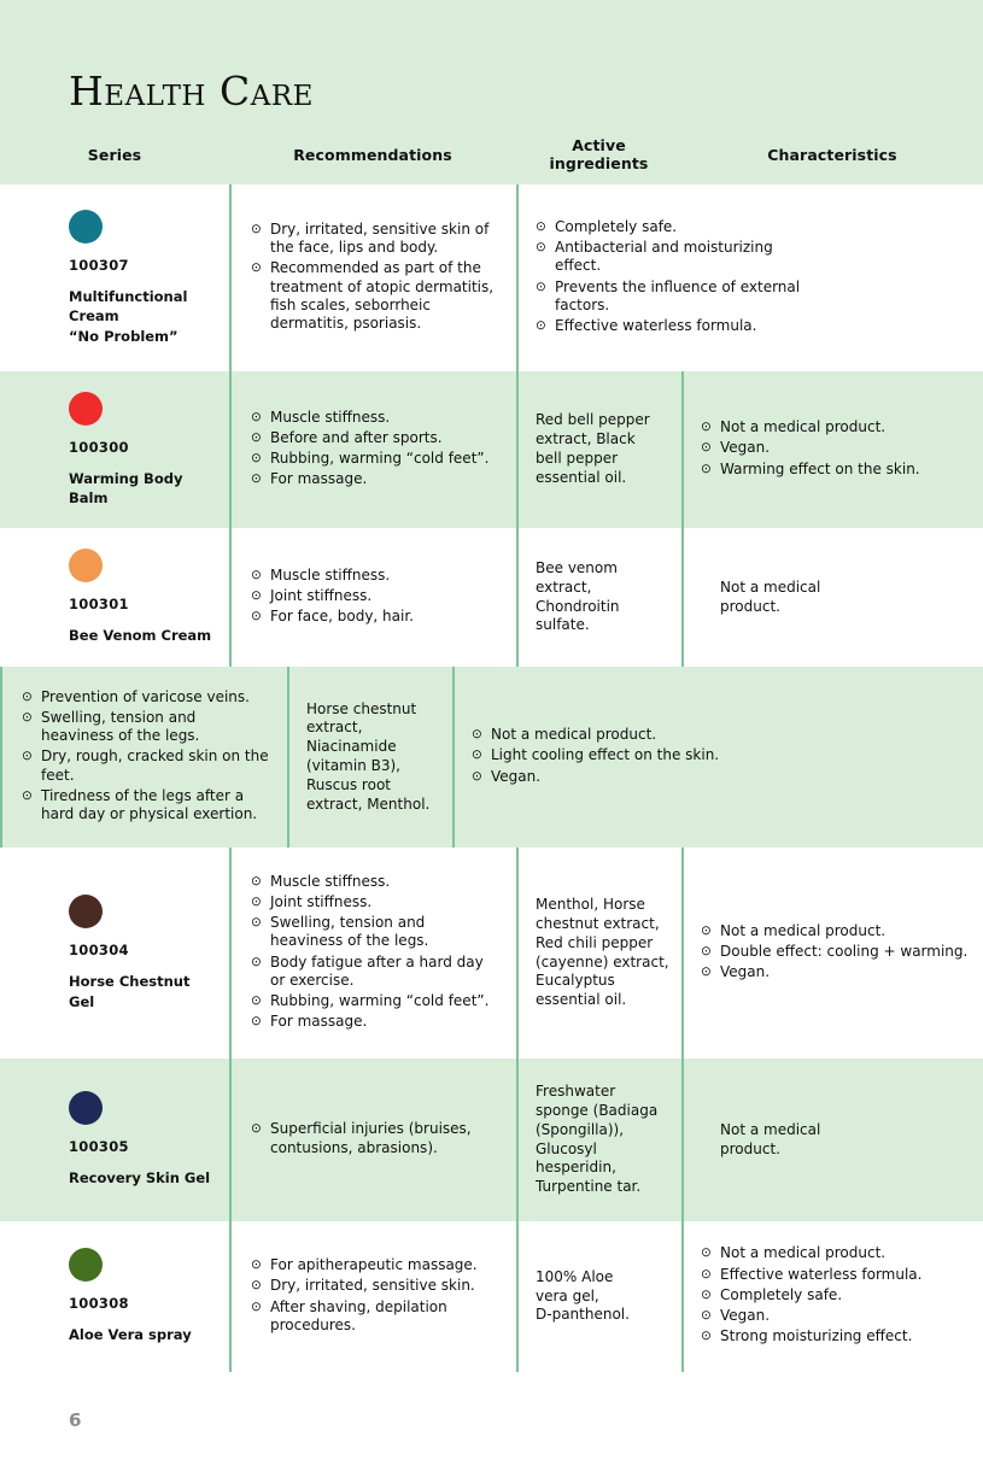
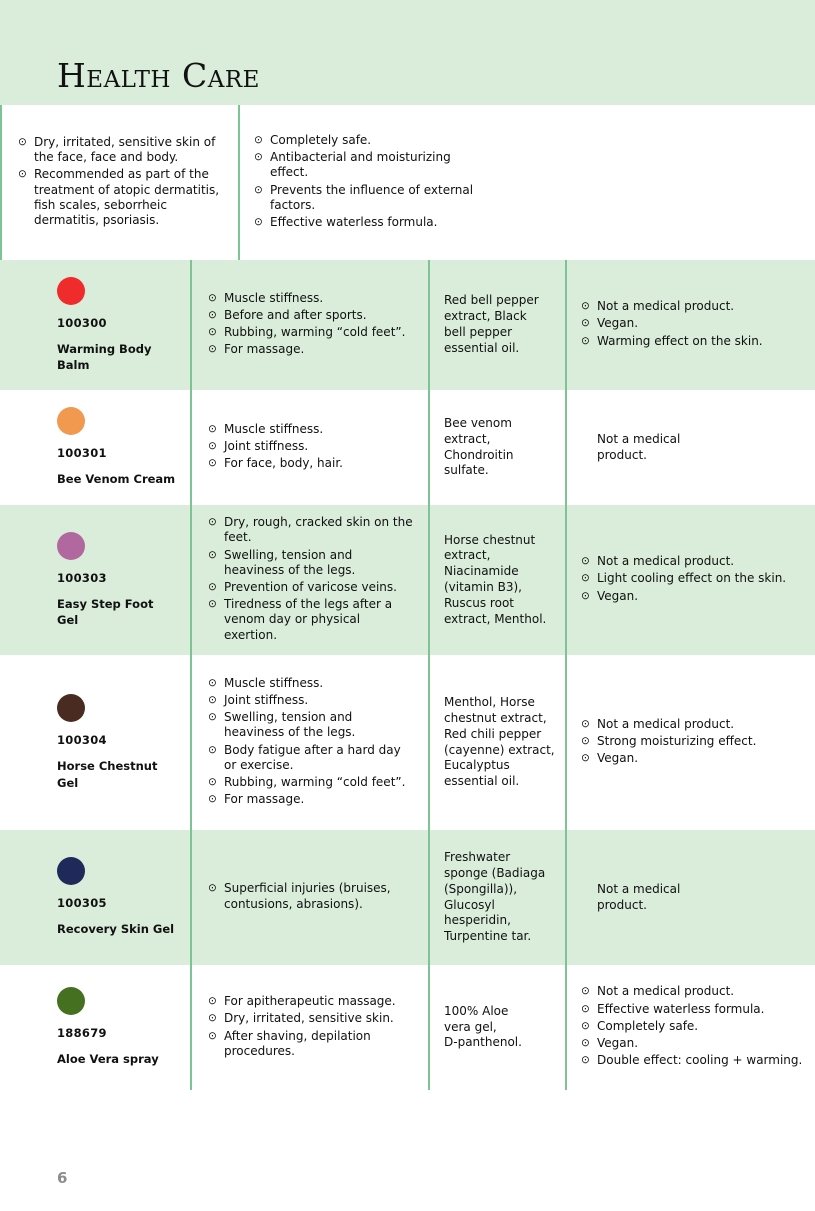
  Health Care
- Series
- Recommendations
- Active
- ingredients
- Characteristics
- 100307
- Multifunctional
- Cream
- “No Problem”
  ⊙
- Dry, irritated, sensitive skin of the face, lips and body.
+ Dry, irritated, sensitive skin of the face, face and body.
  ⊙
  Recommended as part of the treatment of atopic dermatitis, fish scales, seborrheic dermatitis, psoriasis.
  ⊙
  Completely safe.
  ⊙
  Antibacterial and moisturizing effect.
  ⊙
  Prevents the influence of external factors.
  ⊙
  Effective waterless formula.
  100300
  Warming Body
  Balm
  ⊙
  Muscle stiffness.
  ⊙
  Before and after sports.
  ⊙
  Rubbing, warming “cold feet”.
  ⊙
  For massage.
  Red bell pepper
  extract, Black
  bell pepper
  essential oil.
  ⊙
  Not a medical product.
  ⊙
  Vegan.
  ⊙
  Warming effect on the skin.
  100301
  Bee Venom Cream
  ⊙
  Muscle stiffness.
  ⊙
  Joint stiffness.
  ⊙
  For face, body, hair.
  Bee venom
  extract,
  Chondroitin
  sulfate.
  Not a medical
  product.
+ 100303
+ Easy Step Foot Gel
  ⊙
- Prevention of varicose veins.
+ Dry, rough, cracked skin on the feet.
  ⊙
  Swelling, tension and heaviness of the legs.
  ⊙
- Dry, rough, cracked skin on the feet.
+ Prevention of varicose veins.
  ⊙
- Tiredness of the legs after a hard day or physical exertion.
+ Tiredness of the legs after a venom day or physical exertion.
  Horse chestnut
  extract,
  Niacinamide
  (vitamin B3),
  Ruscus root
  extract, Menthol.
  ⊙
  Not a medical product.
  ⊙
  Light cooling effect on the skin.
  ⊙
  Vegan.
  100304
  Horse Chestnut Gel
  ⊙
  Muscle stiffness.
  ⊙
  Joint stiffness.
  ⊙
  Swelling, tension and heaviness of the legs.
  ⊙
  Body fatigue after a hard day or exercise.
  ⊙
  Rubbing, warming “cold feet”.
  ⊙
  For massage.
  Menthol, Horse
  chestnut extract,
  Red chili pepper
  (cayenne) extract,
  Eucalyptus
  essential oil.
  ⊙
  Not a medical product.
  ⊙
- Double effect: cooling + warming.
+ Strong moisturizing effect.
  ⊙
  Vegan.
  100305
  Recovery Skin Gel
  ⊙
  Superficial injuries (bruises, contusions, abrasions).
  Freshwater
  sponge (Badiaga
  (Spongilla)),
  Glucosyl
  hesperidin,
  Turpentine tar.
  Not a medical
  product.
- 100308
+ 188679
  Aloe Vera spray
  ⊙
  For apitherapeutic massage.
  ⊙
  Dry, irritated, sensitive skin.
  ⊙
  After shaving, depilation procedures.
  100% Aloe
  vera gel,
  D-panthenol.
  ⊙
  Not a medical product.
  ⊙
  Effective waterless formula.
  ⊙
  Completely safe.
  ⊙
  Vegan.
  ⊙
- Strong moisturizing effect.
+ Double effect: cooling + warming.
  6
